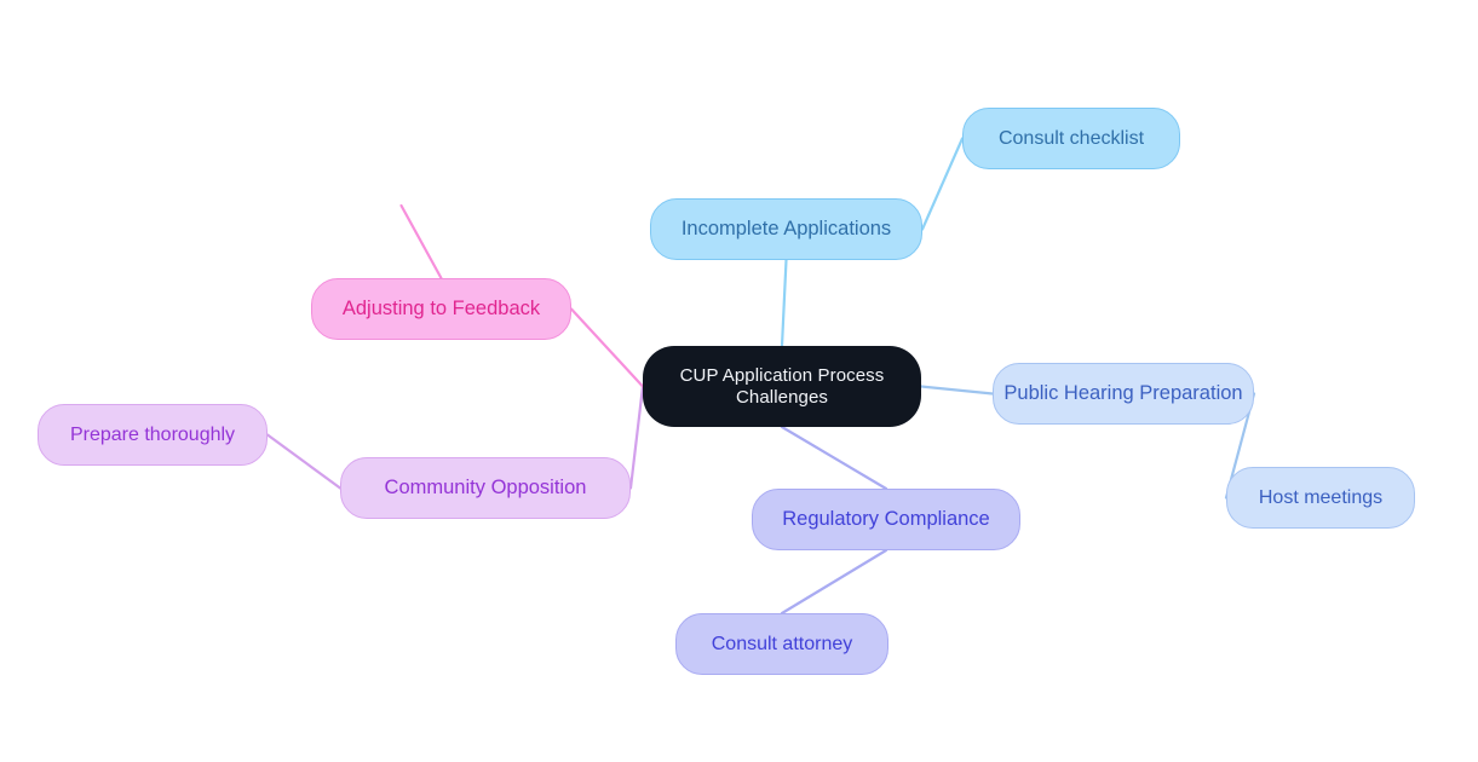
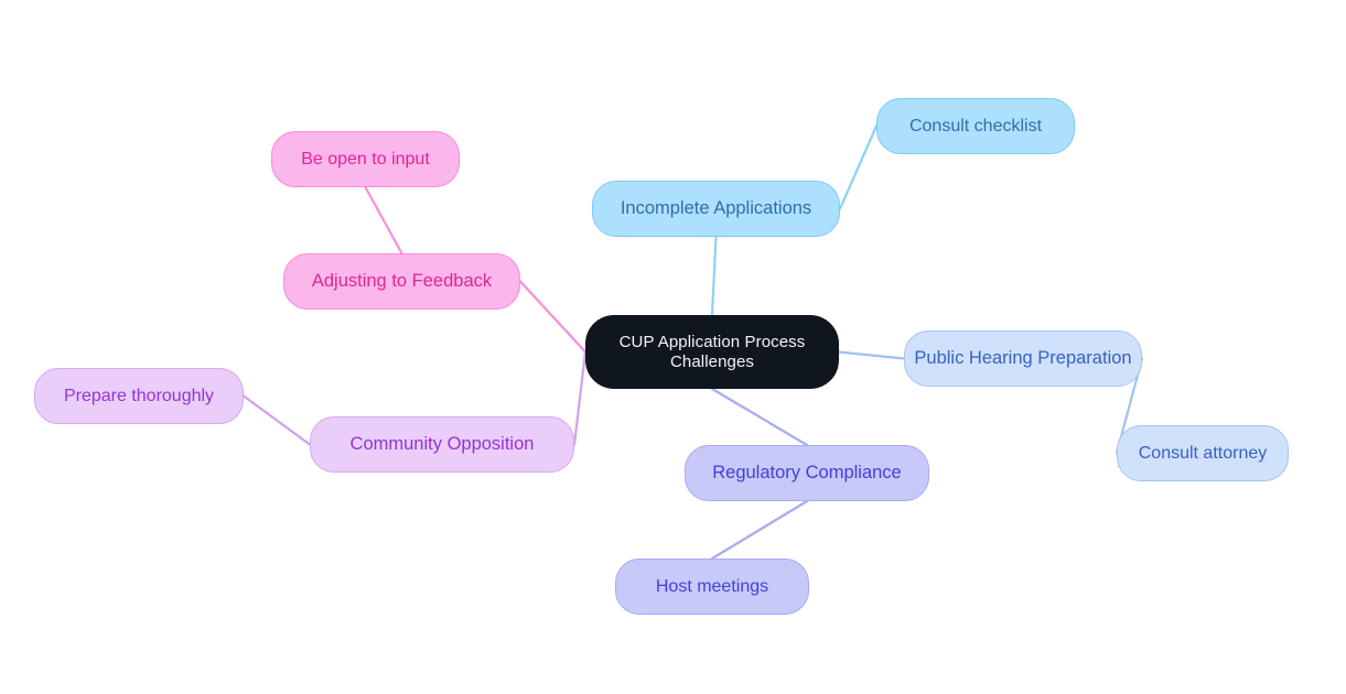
  CUP Application Process
  Challenges
  Incomplete Applications
  Consult checklist
  Public Hearing Preparation
- Host meetings
+ Consult attorney
  Regulatory Compliance
- Consult attorney
+ Host meetings
  Community Opposition
  Prepare thoroughly
  Adjusting to Feedback
+ Be open to input
